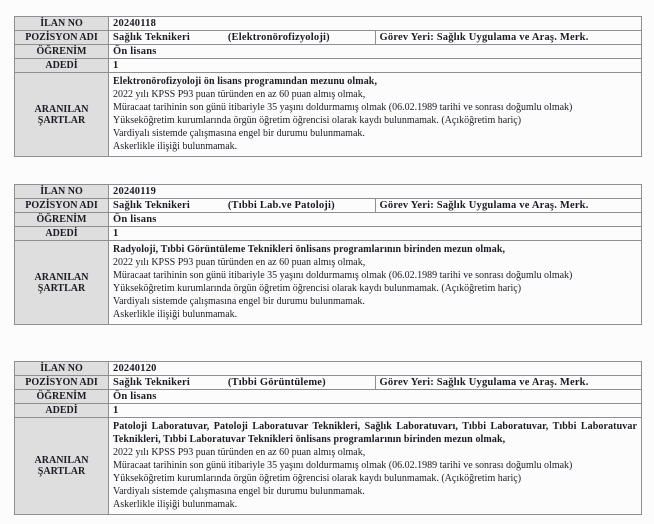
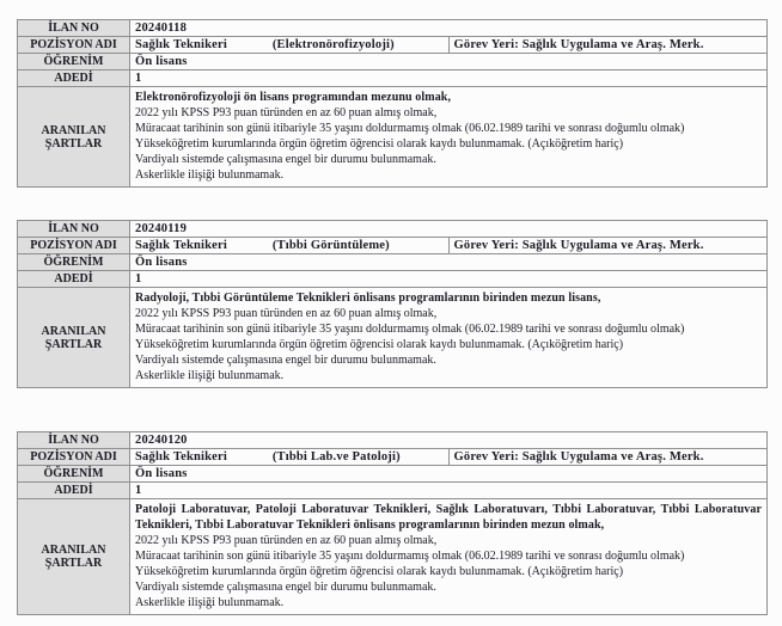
  İLAN NO	20240118
  POZİSYON ADI	Sağlık Teknikeri (Elektronörofizyoloji)	Görev Yeri: Sağlık Uygulama ve Araş. Merk.
  ÖĞRENİM	Ön lisans
  ADEDİ	1
  ARANILAN ŞARTLAR	Elektronörofizyoloji ön lisans programından mezunu olmak, 2022 yılı KPSS P93 puan türünden en az 60 puan almış olmak, Müracaat tarihinin son günü itibariyle 35 yaşını doldurmamış olmak (06.02.1989 tarihi ve sonrası doğumlu olmak) Yükseköğretim kurumlarında örgün öğretim öğrencisi olarak kaydı bulunmamak. (Açıköğretim hariç) Vardiyalı sistemde çalışmasına engel bir durumu bulunmamak. Askerlikle ilişiği bulunmamak.
  İLAN NO	20240119
- POZİSYON ADI	Sağlık Teknikeri (Tıbbi Lab.ve Patoloji)	Görev Yeri: Sağlık Uygulama ve Araş. Merk.
+ POZİSYON ADI	Sağlık Teknikeri (Tıbbi Görüntüleme)	Görev Yeri: Sağlık Uygulama ve Araş. Merk.
  ÖĞRENİM	Ön lisans
  ADEDİ	1
- ARANILAN ŞARTLAR	Radyoloji, Tıbbi Görüntüleme Teknikleri önlisans programlarının birinden mezun olmak, 2022 yılı KPSS P93 puan türünden en az 60 puan almış olmak, Müracaat tarihinin son günü itibariyle 35 yaşını doldurmamış olmak (06.02.1989 tarihi ve sonrası doğumlu olmak) Yükseköğretim kurumlarında örgün öğretim öğrencisi olarak kaydı bulunmamak. (Açıköğretim hariç) Vardiyalı sistemde çalışmasına engel bir durumu bulunmamak. Askerlikle ilişiği bulunmamak.
+ ARANILAN ŞARTLAR	Radyoloji, Tıbbi Görüntüleme Teknikleri önlisans programlarının birinden mezun lisans, 2022 yılı KPSS P93 puan türünden en az 60 puan almış olmak, Müracaat tarihinin son günü itibariyle 35 yaşını doldurmamış olmak (06.02.1989 tarihi ve sonrası doğumlu olmak) Yükseköğretim kurumlarında örgün öğretim öğrencisi olarak kaydı bulunmamak. (Açıköğretim hariç) Vardiyalı sistemde çalışmasına engel bir durumu bulunmamak. Askerlikle ilişiği bulunmamak.
  İLAN NO	20240120
- POZİSYON ADI	Sağlık Teknikeri (Tıbbi Görüntüleme)	Görev Yeri: Sağlık Uygulama ve Araş. Merk.
+ POZİSYON ADI	Sağlık Teknikeri (Tıbbi Lab.ve Patoloji)	Görev Yeri: Sağlık Uygulama ve Araş. Merk.
  ÖĞRENİM	Ön lisans
  ADEDİ	1
  ARANILAN ŞARTLAR	Patoloji Laboratuvar, Patoloji Laboratuvar Teknikleri, Sağlık Laboratuvarı, Tıbbi Laboratuvar, Tıbbi Laboratuvar Teknikleri, Tıbbi Laboratuvar Teknikleri önlisans programlarının birinden mezun olmak, 2022 yılı KPSS P93 puan türünden en az 60 puan almış olmak, Müracaat tarihinin son günü itibariyle 35 yaşını doldurmamış olmak (06.02.1989 tarihi ve sonrası doğumlu olmak) Yükseköğretim kurumlarında örgün öğretim öğrencisi olarak kaydı bulunmamak. (Açıköğretim hariç) Vardiyalı sistemde çalışmasına engel bir durumu bulunmamak. Askerlikle ilişiği bulunmamak.
